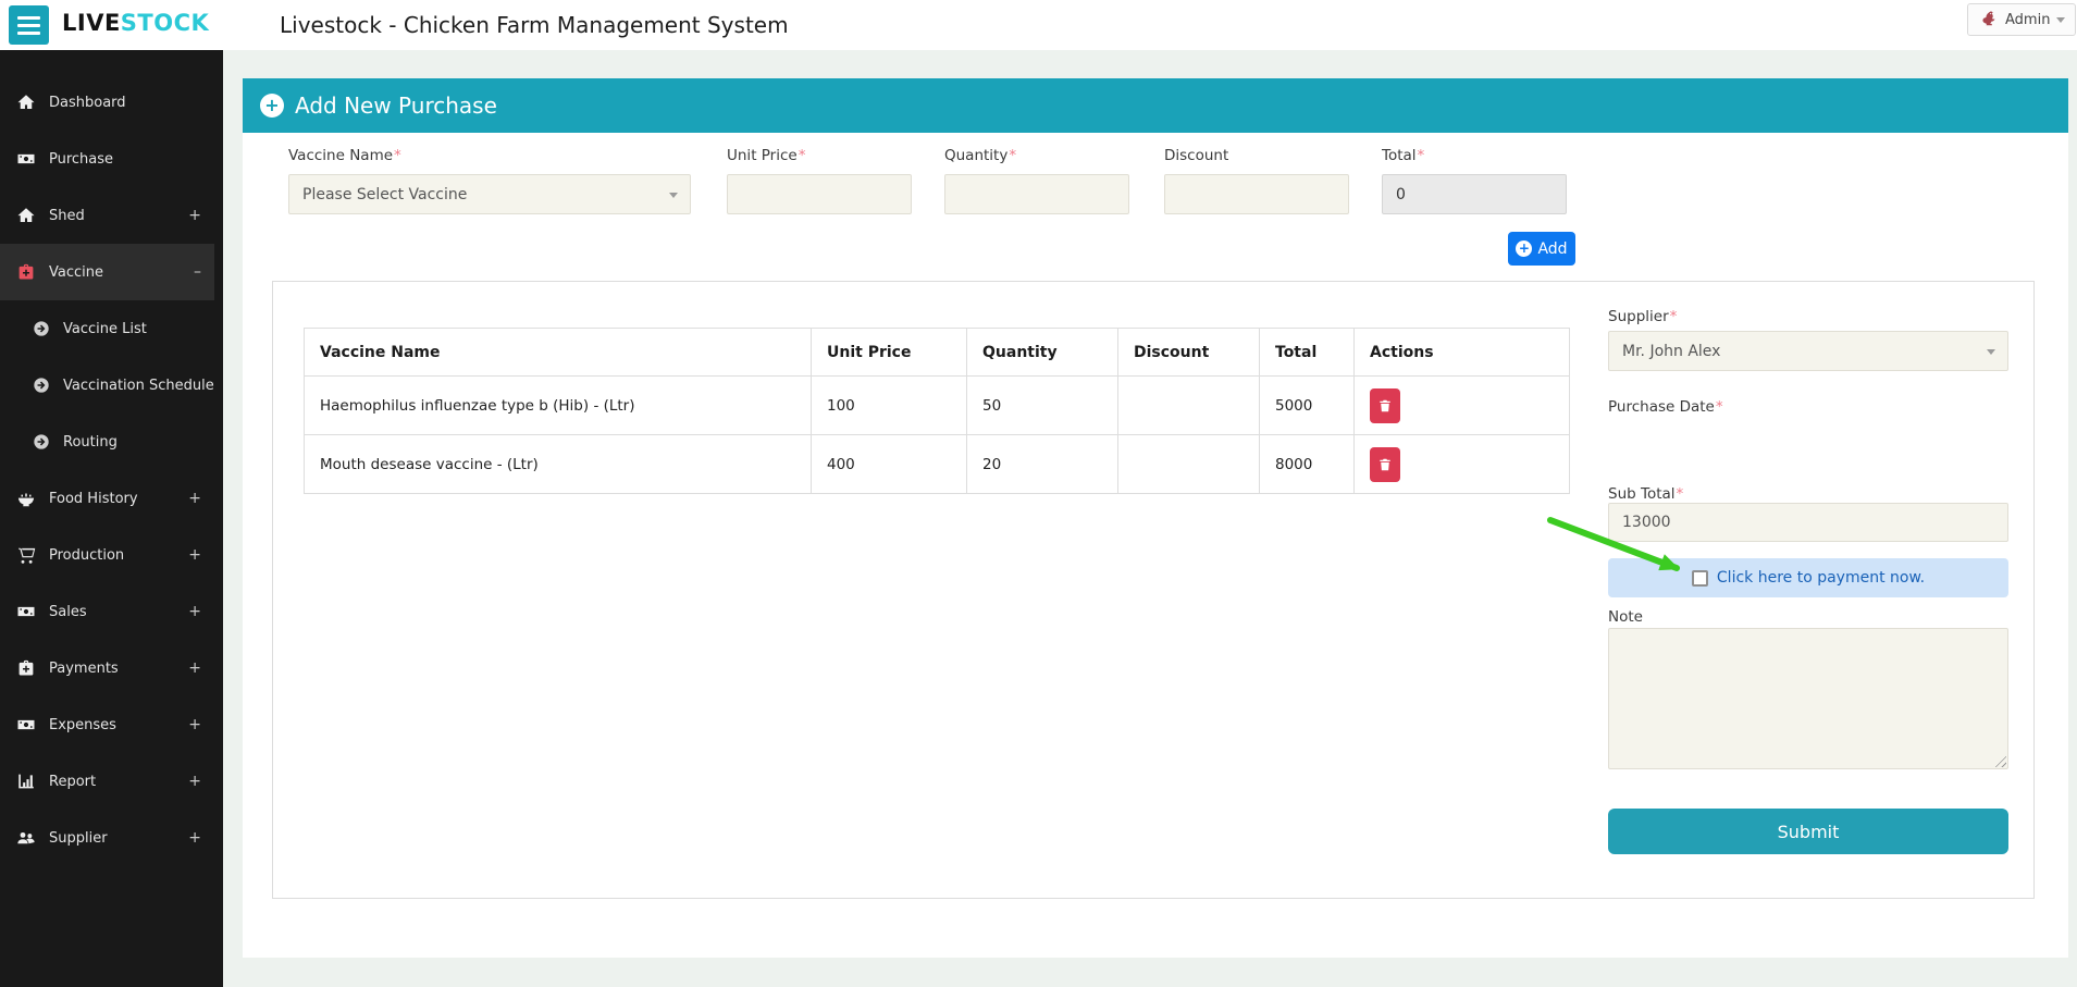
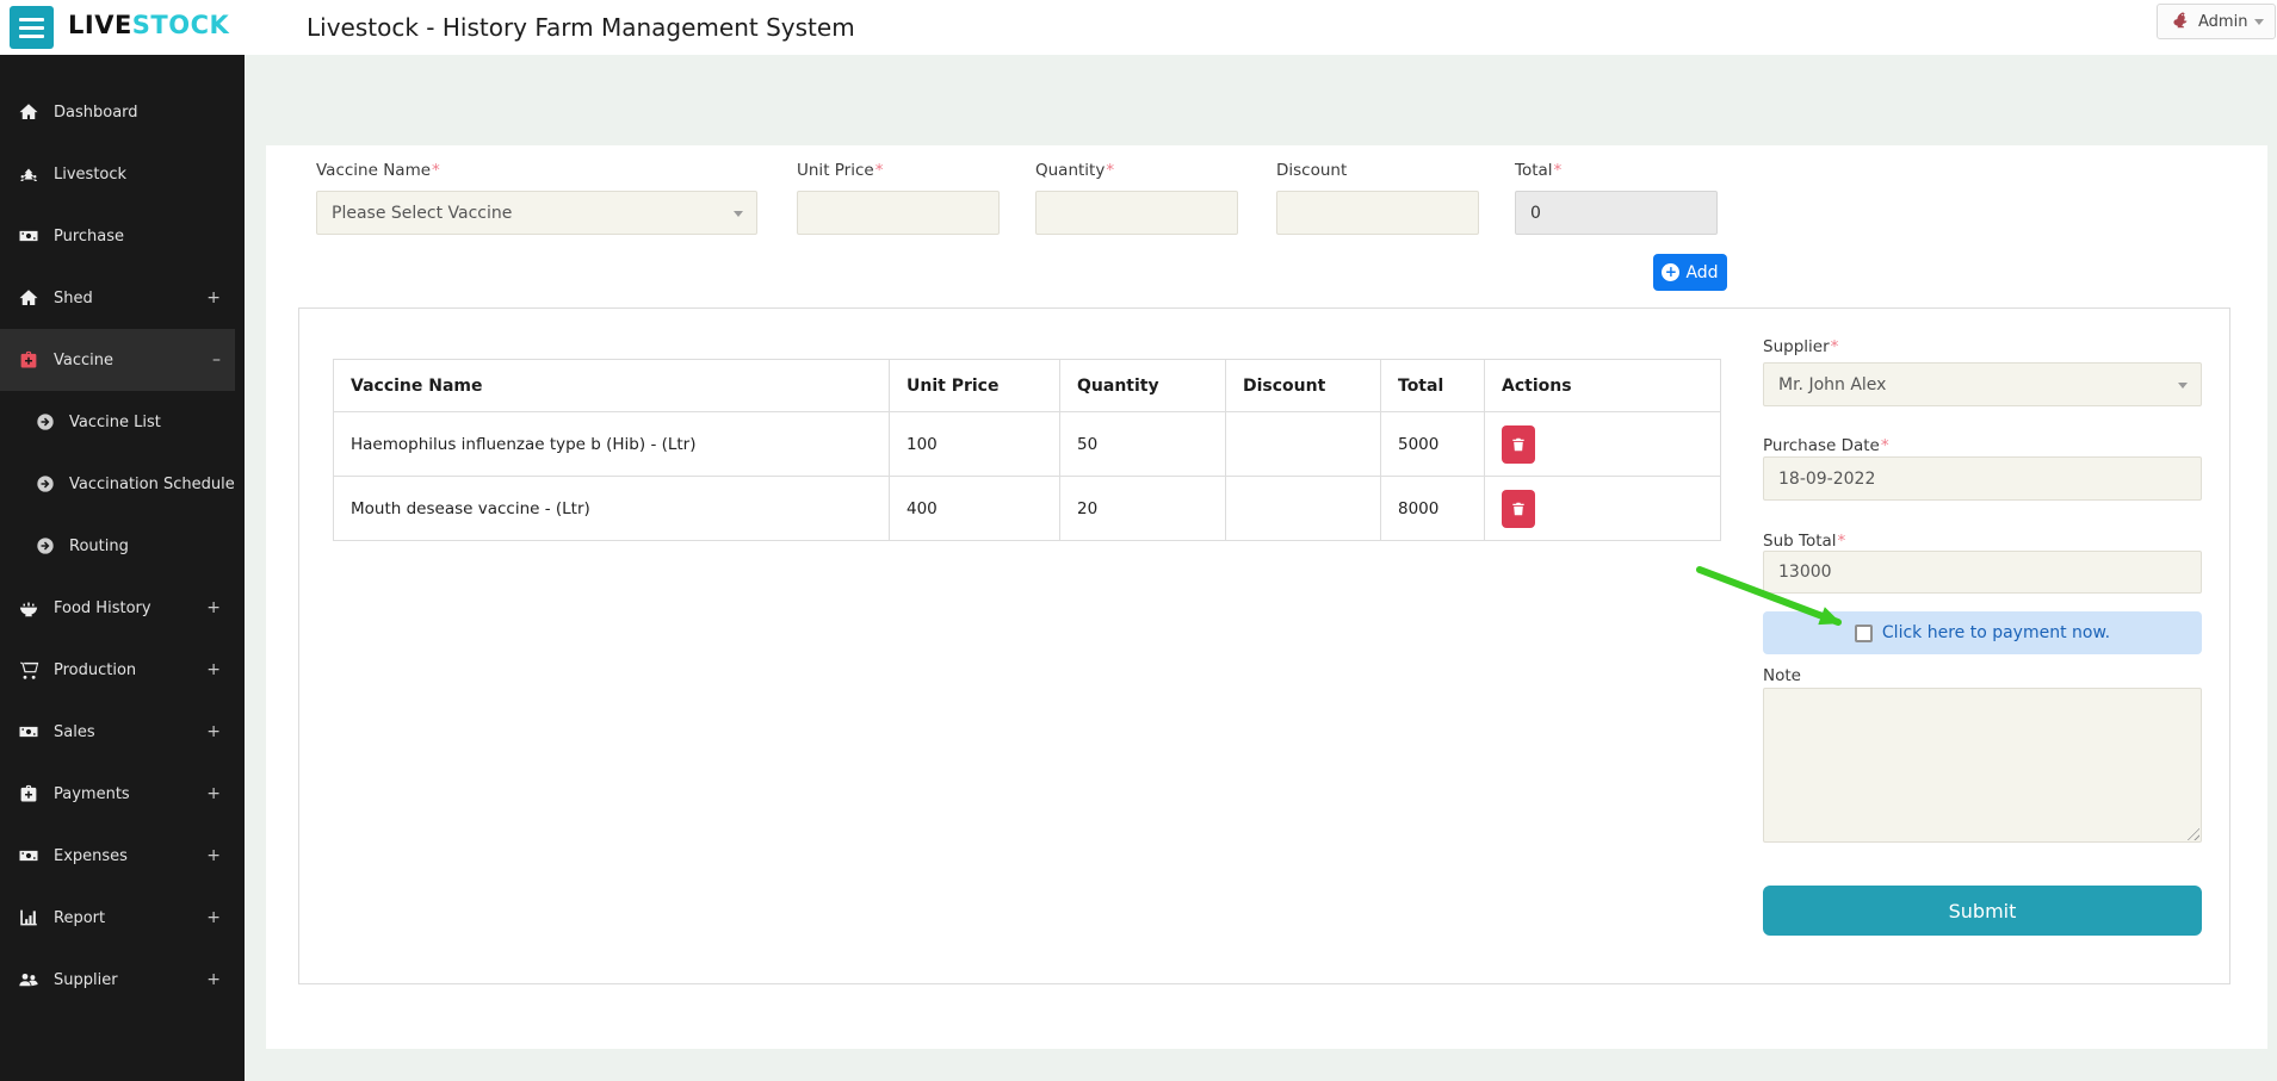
  LIVESTOCK
- Livestock - Chicken Farm Management System
+ Livestock - History Farm Management System
  Admin
  Dashboard
+ Livestock
  Purchase
  Shed
  +
  Vaccine
  –
  Vaccine List
  Vaccination Schedule
  Routing
  Food History
  +
  Production
  +
  Sales
  +
  Payments
  +
  Expenses
  +
  Report
  +
  Supplier
  +
- Add New Purchase
  Vaccine Name*
  Please Select Vaccine
  Unit Price*
  Quantity*
  Discount
  Total*
  0
  Add
  Vaccine Name	Unit Price	Quantity	Discount	Total	Actions
  Haemophilus influenzae type b (Hib) - (Ltr)	100	50		5000
  Mouth desease vaccine - (Ltr)	400	20		8000
  Supplier*
  Mr. John Alex
  Purchase Date*
+ 18-09-2022
  Sub Total*
  13000
  Click here to payment now.
  Note
  Submit
